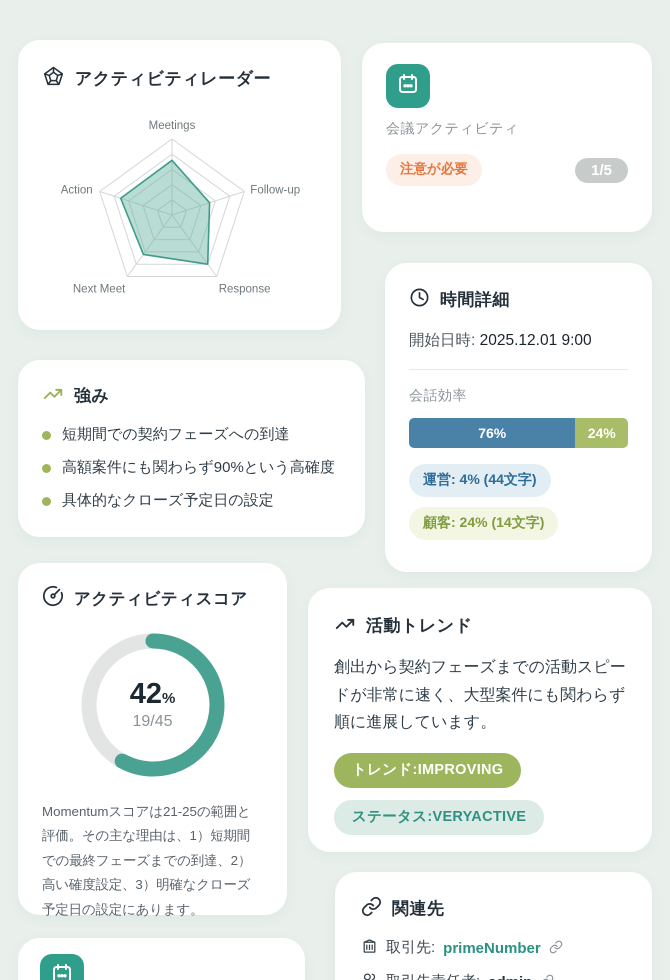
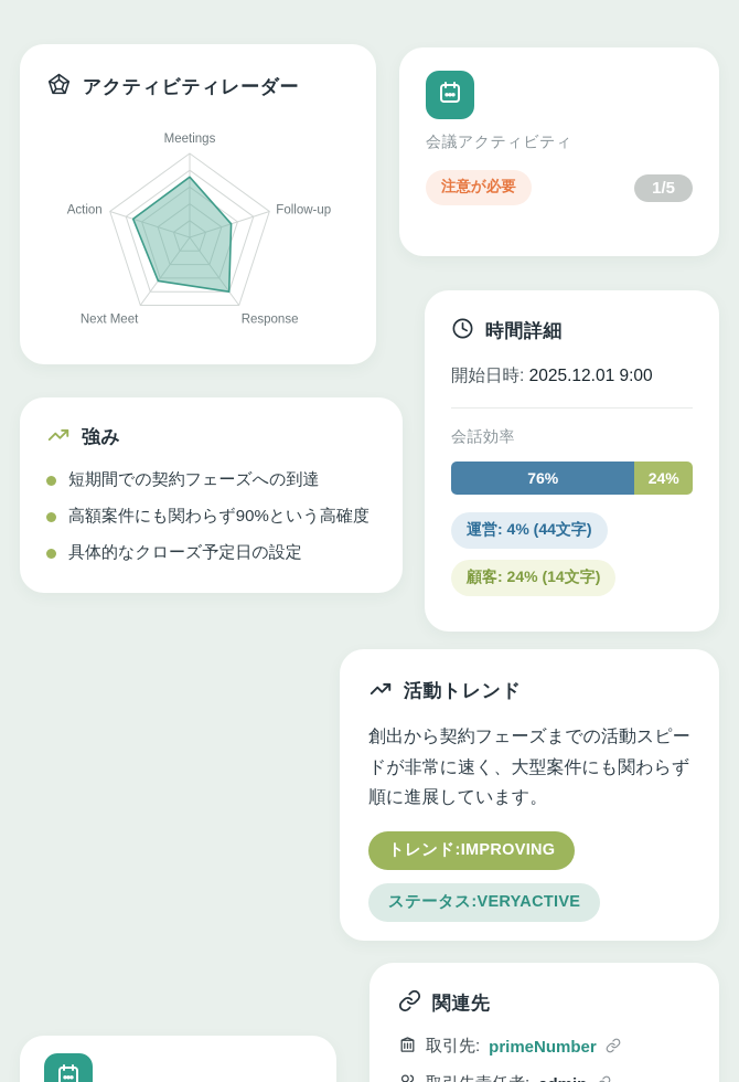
  アクティビティレーダー
  Meetings
  Follow-up
  Response
  Next Meet
  Action
  会議アクティビティ
  注意が必要
  1/5
  時間詳細
  開始日時: 2025.12.01 9:00
  会話効率
  76%
  24%
  運営: 4% (44文字)
  顧客: 24% (14文字)
  強み
  短期間での契約フェーズへの到達
  高額案件にも関わらず90%という高確度
  具体的なクローズ予定日の設定
- アクティビティスコア
- 42%
- 19/45
- Momentumスコアは21-25の範囲と評価。その主な理由は、1）短期間での最終フェーズまでの到達、2）高い確度設定、3）明確なクローズ予定日の設定にあります。
  活動トレンド
  創出から契約フェーズまでの活動スピードが非常に速く、大型案件にも関わらず順に進展しています。
  トレンド:IMPROVING
  ステータス:VERYACTIVE
  関連先
  取引先:
  primeNumber
